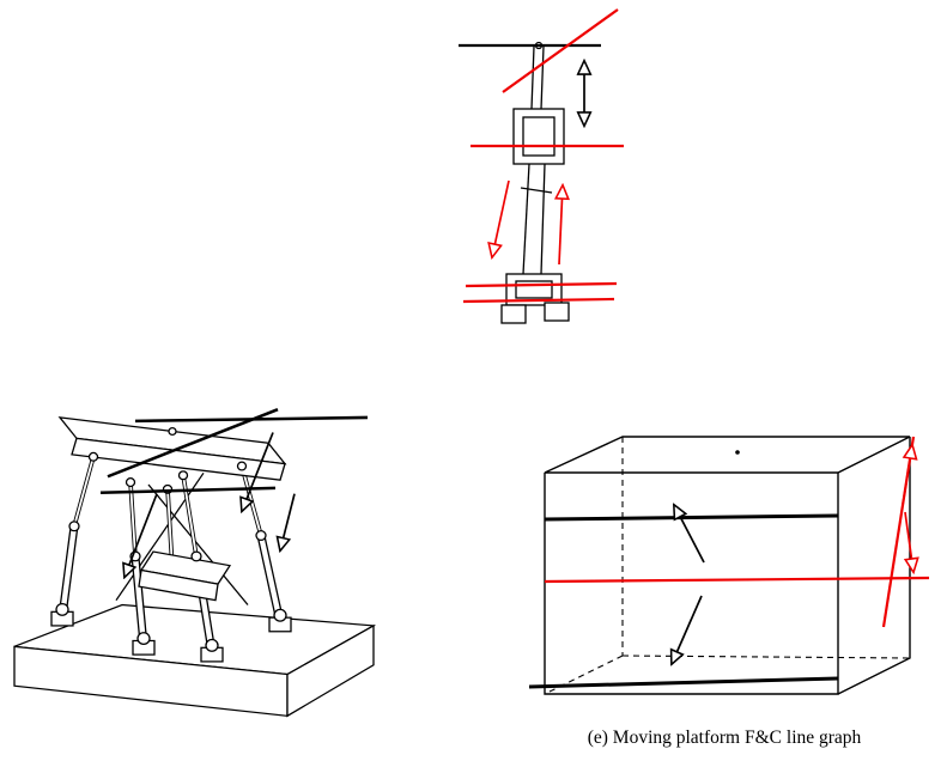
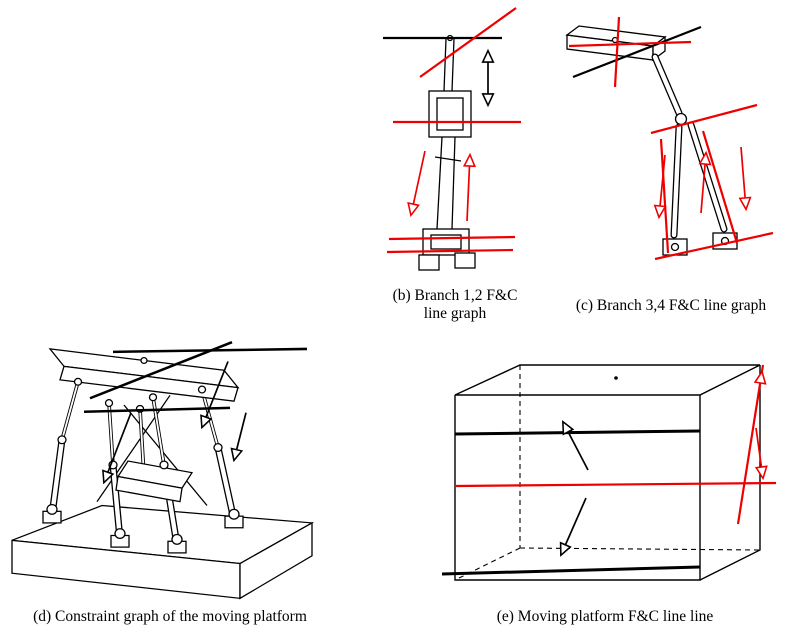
+ (b) Branch 1,2 F&C
+ line graph
+ (c) Branch 3,4 F&C line graph
+ (d) Constraint graph of the moving platform
- (e) Moving platform F&C line graph
+ (e) Moving platform F&C line line
